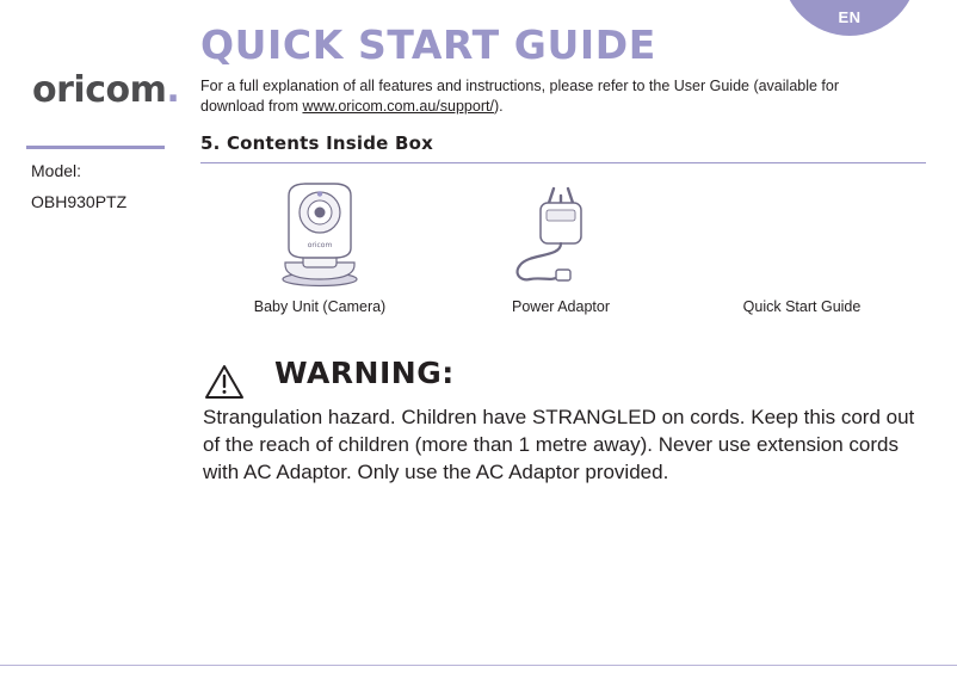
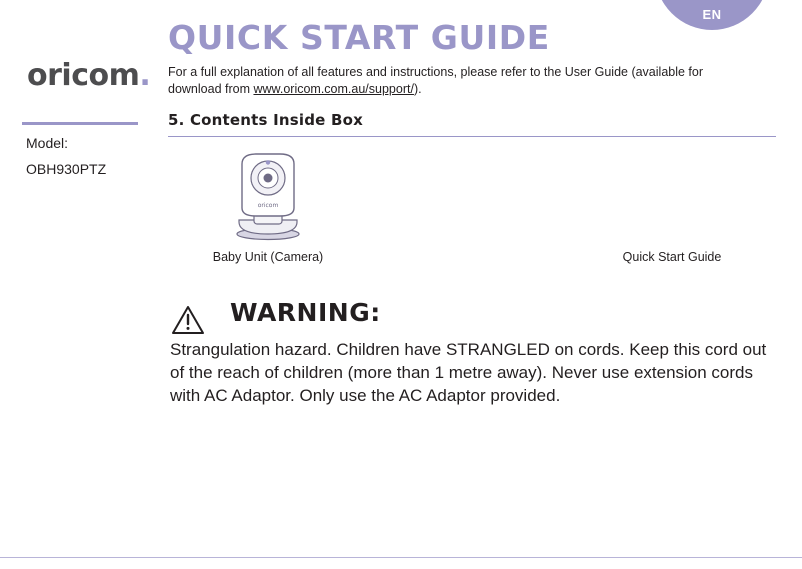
  EN
  oricom.
  Model:
  OBH930PTZ
  QUICK START GUIDE
  For a full explanation of all features and instructions, please refer to the User Guide (available for download from www.oricom.com.au/support/).
  5. Contents Inside Box
  Baby Unit (Camera)
- Power Adaptor
  Quick Start Guide
  WARNING:
  Strangulation hazard. Children have STRANGLED on cords. Keep this cord out of the reach of children (more than 1 metre away). Never use extension cords with AC Adaptor. Only use the AC Adaptor provided.
